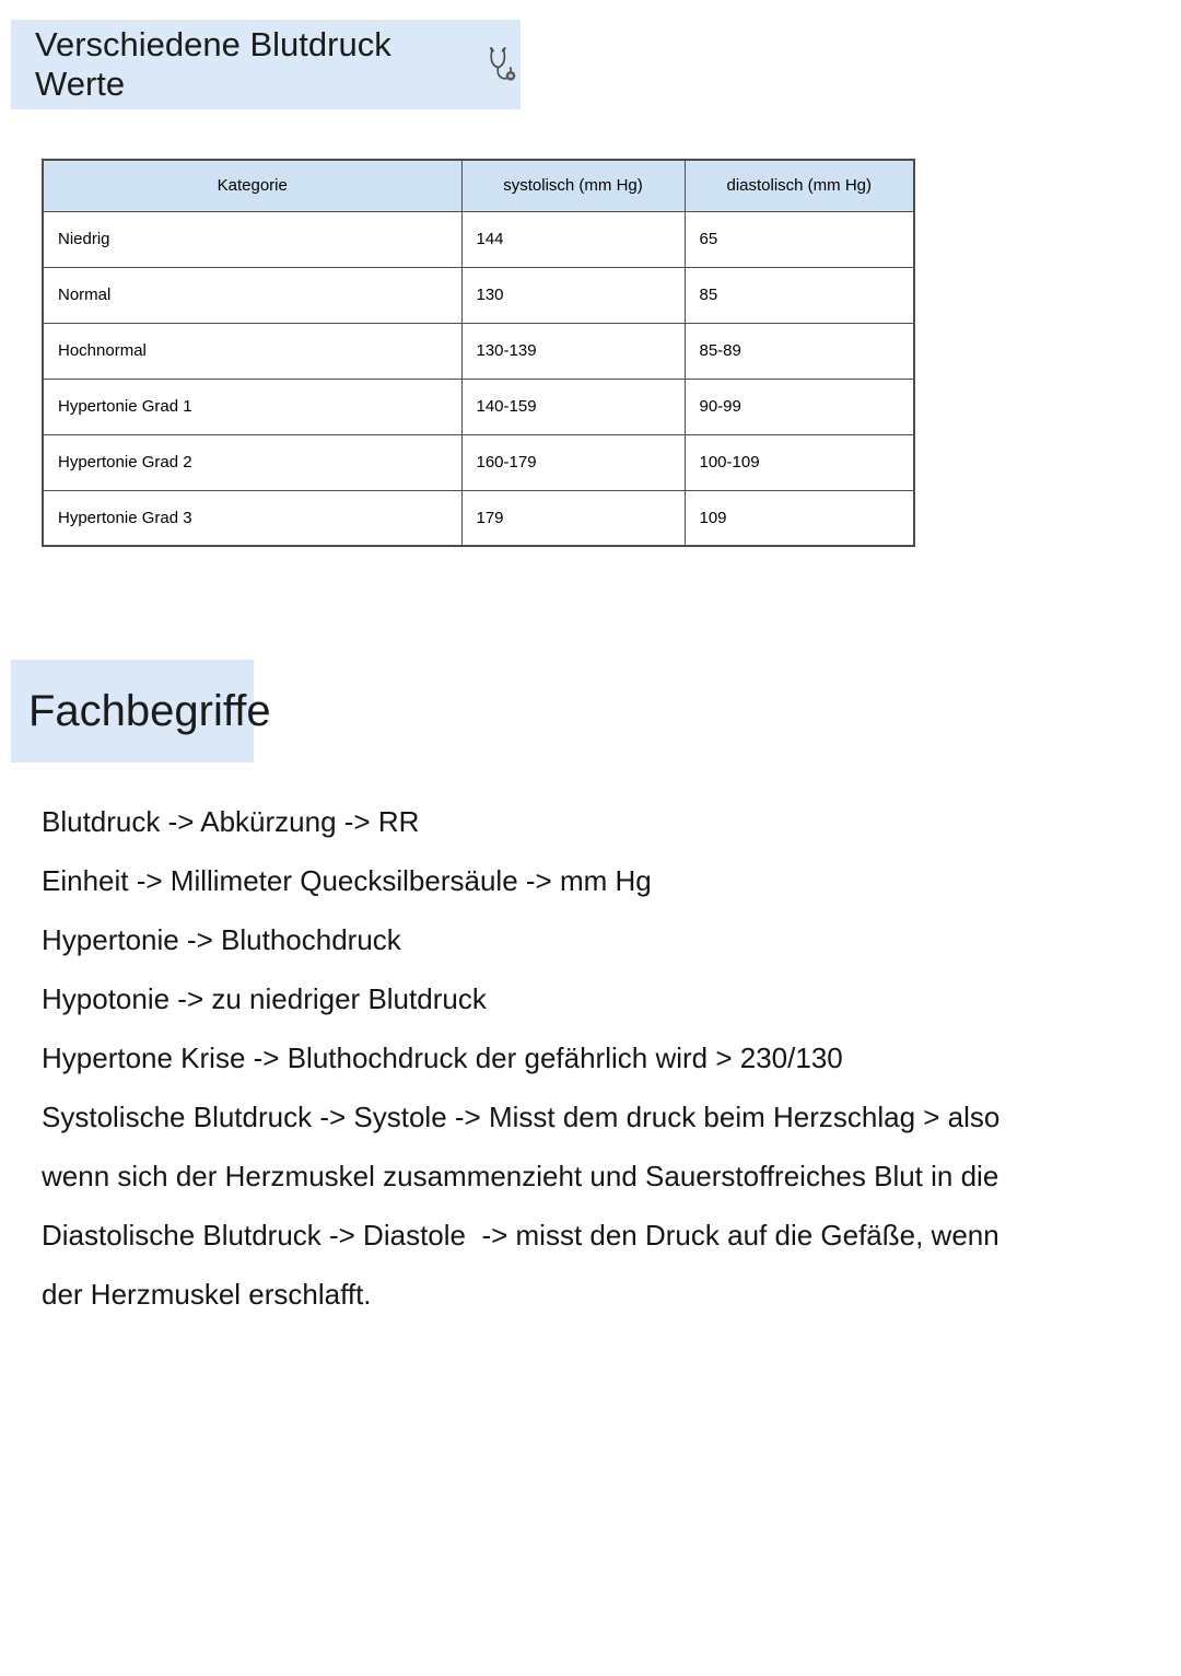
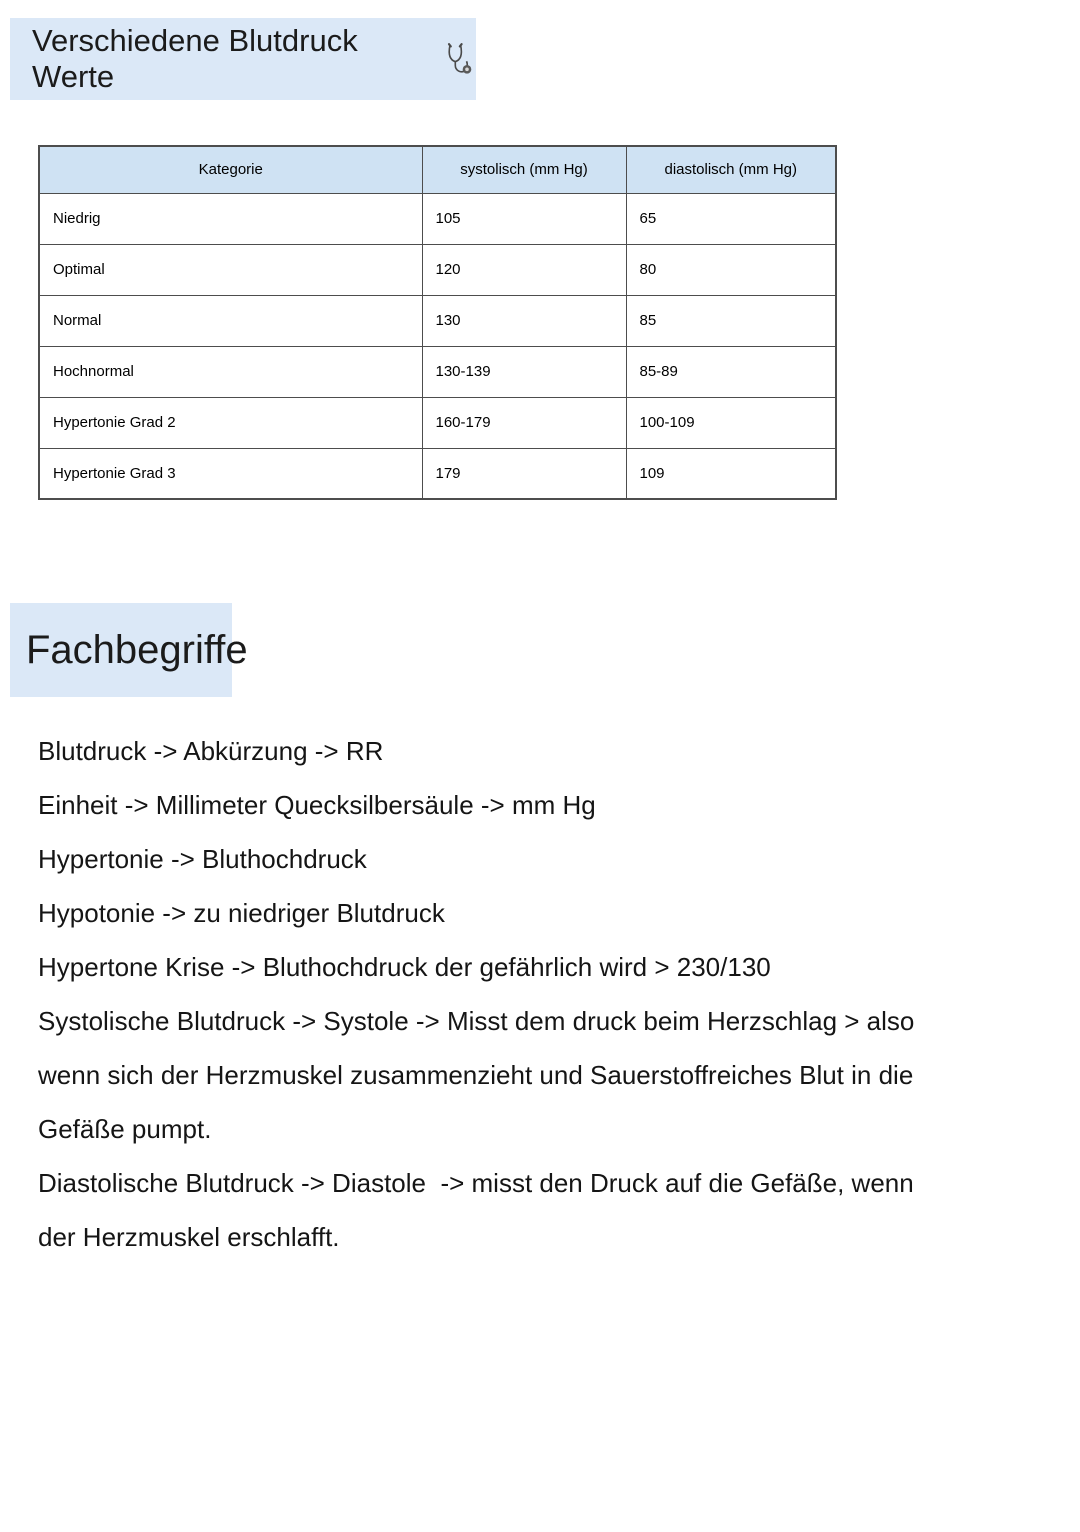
  Verschiedene Blutdruck Werte
  Kategorie	systolisch (mm Hg)	diastolisch (mm Hg)
- Niedrig	144	65
+ Niedrig	105	65
+ Optimal	120	80
  Normal	130	85
  Hochnormal	130-139	85-89
- Hypertonie Grad 1	140-159	90-99
  Hypertonie Grad 2	160-179	100-109
  Hypertonie Grad 3	179	109
  Fachbegriffe
  Blutdruck -> Abkürzung -> RR
  Einheit -> Millimeter Quecksilbersäule -> mm Hg
  Hypertonie -> Bluthochdruck
  Hypotonie -> zu niedriger Blutdruck
  Hypertone Krise -> Bluthochdruck der gefährlich wird > 230/130
  Systolische Blutdruck -> Systole -> Misst dem druck beim Herzschlag > also
  wenn sich der Herzmuskel zusammenzieht und Sauerstoffreiches Blut in die
+ Gefäße pumpt.
  Diastolische Blutdruck -> Diastole -> misst den Druck auf die Gefäße, wenn
  der Herzmuskel erschlafft.
